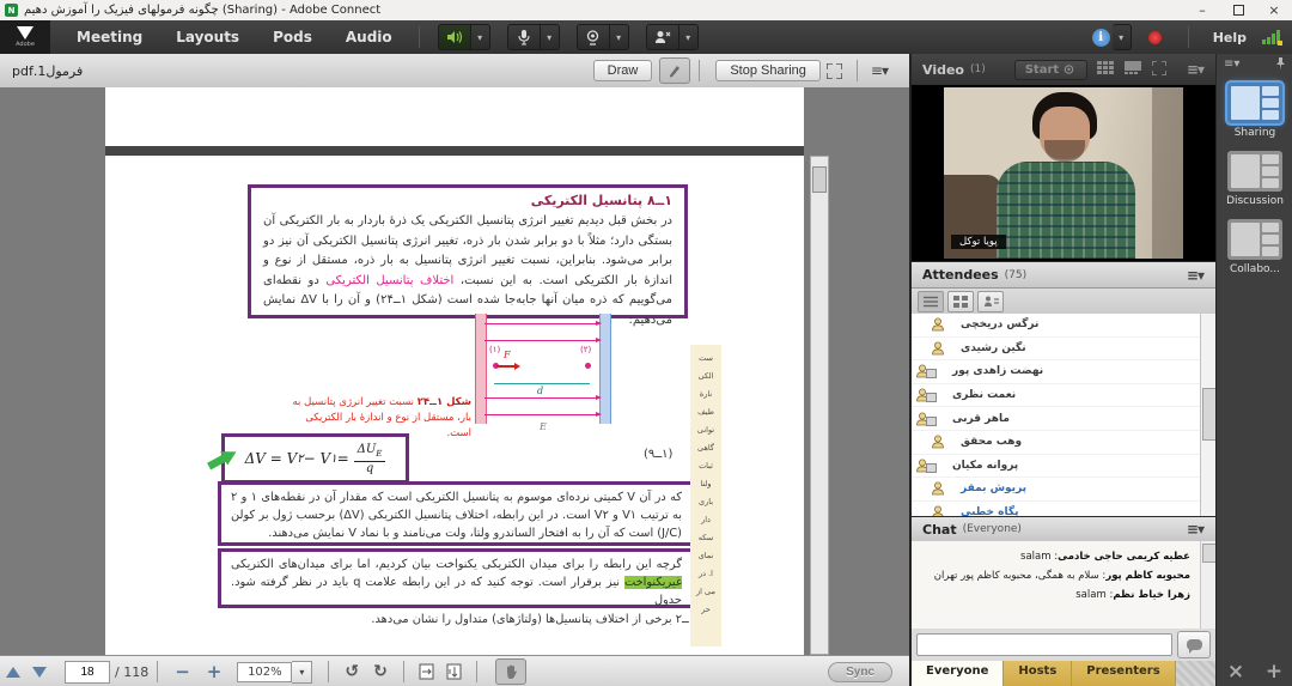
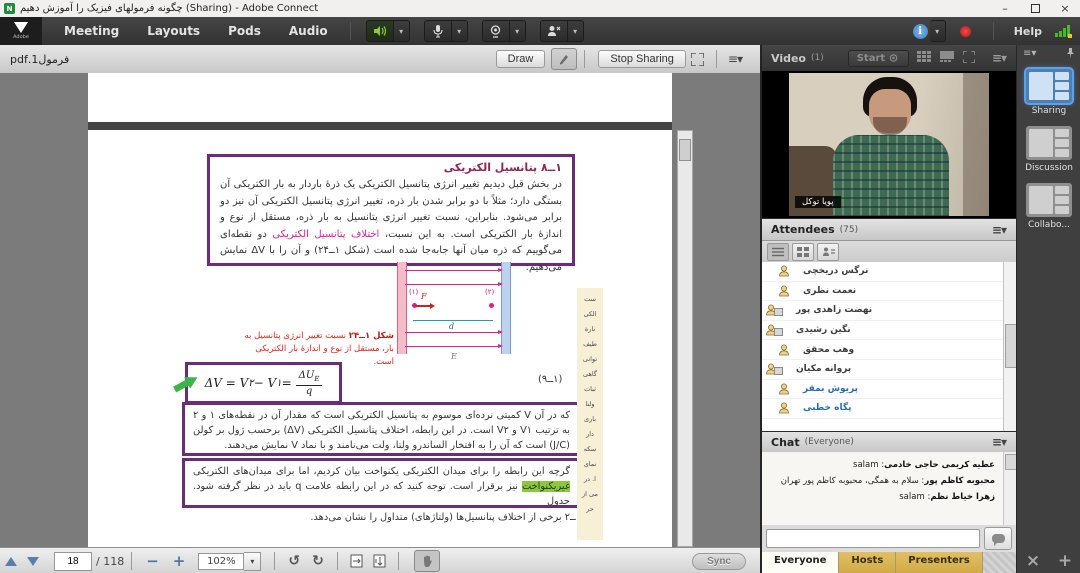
  N
  چگونه فرمولهای فیزیک را آموزش دهیم (Sharing) - Adobe Connect
  –
  ×
  Meeting
  Layouts
  Pods
  Audio
  ▾
  ▾
  ▾
  ▾
  i
  ▾
  Help
  فرمول1.pdf
  Draw
  Stop Sharing
  ≡▾
  ۱ــ۸ پتانسیل الکتریکی
  در بخش قبل دیدیم تغییر انرژی پتانسیل الکتریکی یک ذرهٔ باردار به بار الکتریکی آن بستگی دارد؛ مثلاً با دو برابر شدن بار ذره، تغییر انرژی پتانسیل الکتریکی آن نیز دو برابر می‌شود. بنابراین، نسبت تغییر انرژی پتانسیل به بار ذره، مستقل از نوع و اندازهٔ بار الکتریکی است. به این نسبت، اختلاف پتانسیل الکتریکی دو نقطه‌ای می‌گوییم که ذره میان آنها جابه‌جا شده است (شکل ۱ــ۲۴) و آن را با ΔV نمایش می‌دهیم:
  (۱)
  (۲)
  F
  d
  E
  شکل ۱ــ۲۴ نسبت تغییر انرژی پتانسیل به بار، مستقل از نوع و اندازهٔ بار الکتریکی است.
  ΔV = V
  ۲
  − V
  ۱
  =
  ΔUE
  q
  (۱ــ۹)
  که در آن V کمیتی نرده‌ای موسوم به پتانسیل الکتریکی است که مقدار آن در نقطه‌های ۱ و ۲ به ترتیب V۱ و V۲ است. در این رابطه، اختلاف پتانسیل الکتریکی (ΔV) برحسب ژول بر کولن (J/C) است که آن را به افتخار الساندرو ولتا، ولت می‌نامند و با نماد V نمایش می‌دهند.
  گرچه این رابطه را برای میدان الکتریکی یکنواخت بیان کردیم، اما برای میدان‌های الکتریکی غیریکنواخت نیز برقرار است. توجه کنید که در این رابطه علامت q باید در نظر گرفته شود. جدول
  ــ۲ برخی از اختلاف پتانسیل‌ها (ولتاژهای) متداول را نشان می‌دهد.
  ست
  الکی
  نارة
  طیف
  توانی
  گاهی
  ثبات
  ولتا
  باری
  دار
  سکه
  نمای
  ا. در
  می از
  حر
  18
  / 118
  −
  +
  102%
  ▾
  ↺
  ↻
  Sync
  Video
  (1)
  Start
  ≡▾
  پویا توکل
  Attendees
  (75)
  ≡▾
  نرگس دریخچی
- نگین رشیدی
+ نعمت نظری
  نهضت زاهدی پور
- نعمت نظری
+ نگین رشیدی
- ماهر قربی
  وهب محقق
  پروانه مکیان
  پریوش بمقر
  پگاه خطبی
  Chat
  (Everyone)
  ≡▾
  عطیه کریمی حاجی خادمی: salam
  محبوبه کاظم پور: سلام به همگی، محبوبه کاظم پور تهران
  زهرا خیاط نظم: salam
  Everyone
  Hosts
  Presenters
  ≡▾
  Sharing
  Discussion
  Collabo...
  ×
  +
